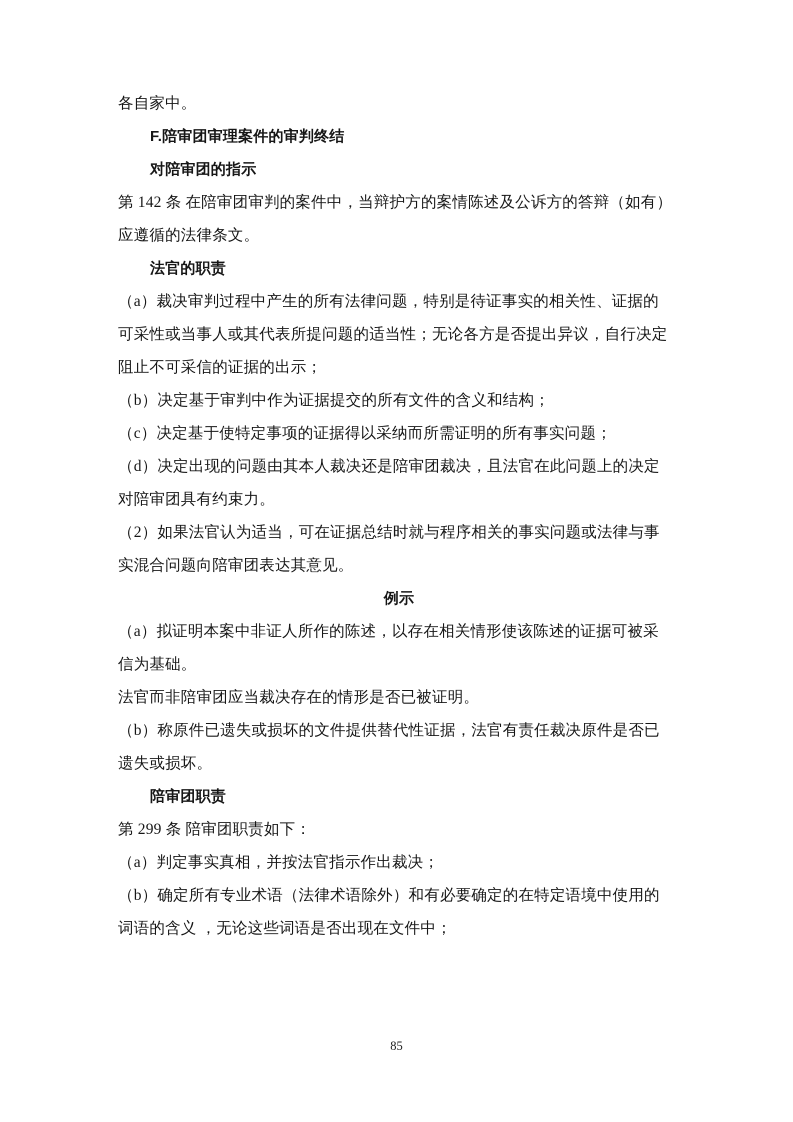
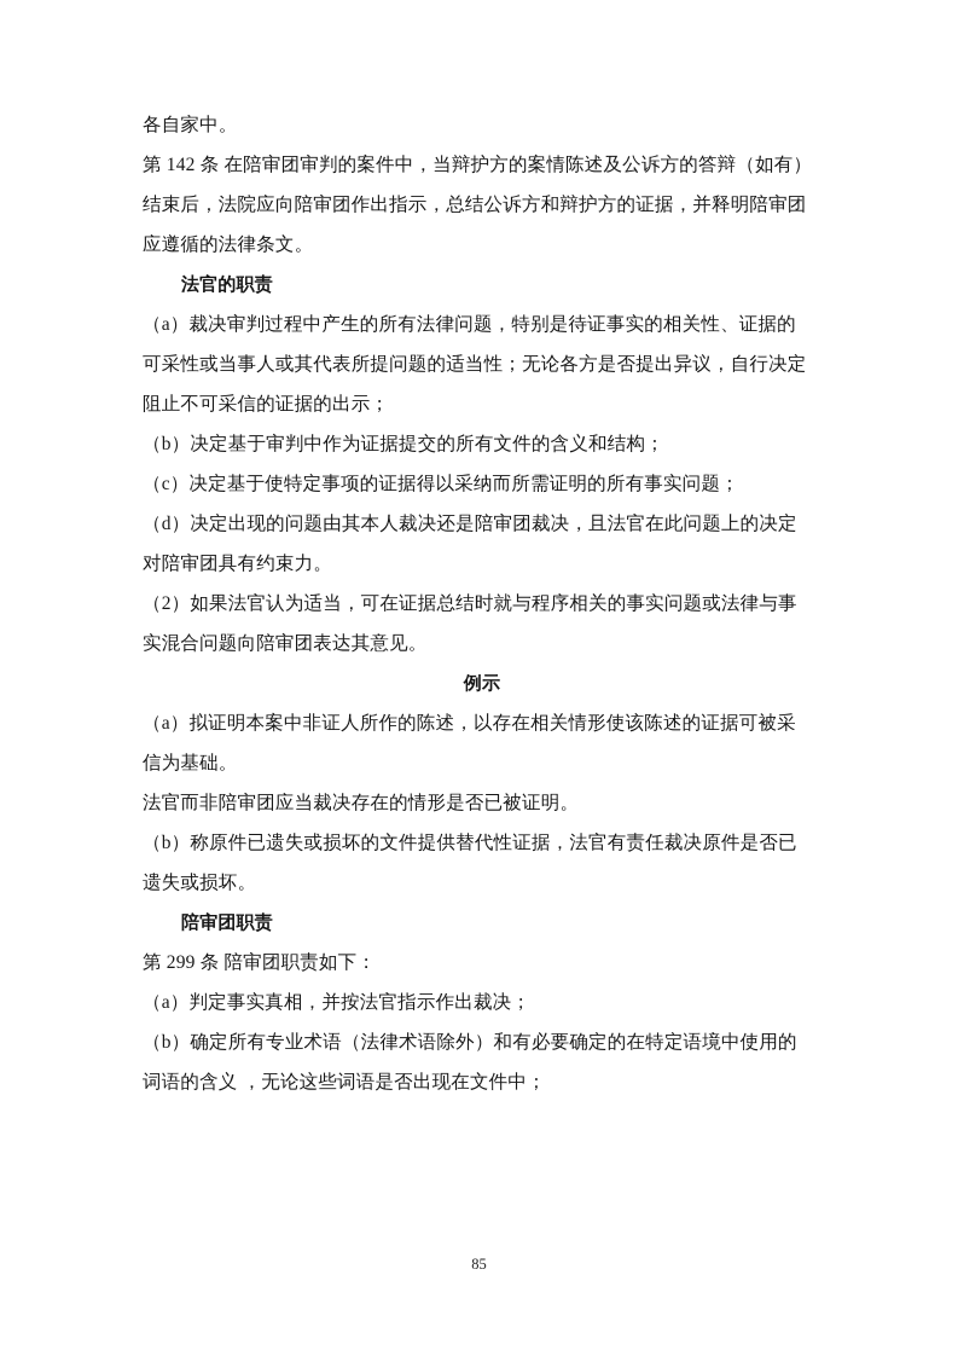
  各自家中。
- F.陪审团审理案件的审判终结
- 对陪审团的指示
  第 142 条 在陪审团审判的案件中，当辩护方的案情陈述及公诉方的答辩（如有）
+ 结束后，法院应向陪审团作出指示，总结公诉方和辩护方的证据，并释明陪审团
  应遵循的法律条文。
  法官的职责
  （a）裁决审判过程中产生的所有法律问题，特别是待证事实的相关性、证据的
  可采性或当事人或其代表所提问题的适当性；无论各方是否提出异议，自行决定
  阻止不可采信的证据的出示；
  （b）决定基于审判中作为证据提交的所有文件的含义和结构；
  （c）决定基于使特定事项的证据得以采纳而所需证明的所有事实问题；
  （d）决定出现的问题由其本人裁决还是陪审团裁决，且法官在此问题上的决定
  对陪审团具有约束力。
  （2）如果法官认为适当，可在证据总结时就与程序相关的事实问题或法律与事
  实混合问题向陪审团表达其意见。
  例示
  （a）拟证明本案中非证人所作的陈述，以存在相关情形使该陈述的证据可被采
  信为基础。
  法官而非陪审团应当裁决存在的情形是否已被证明。
  （b）称原件已遗失或损坏的文件提供替代性证据，法官有责任裁决原件是否已
  遗失或损坏。
  陪审团职责
  第 299 条 陪审团职责如下：
  （a）判定事实真相，并按法官指示作出裁决；
  （b）确定所有专业术语（法律术语除外）和有必要确定的在特定语境中使用的
  词语的含义 ，无论这些词语是否出现在文件中；
  85
